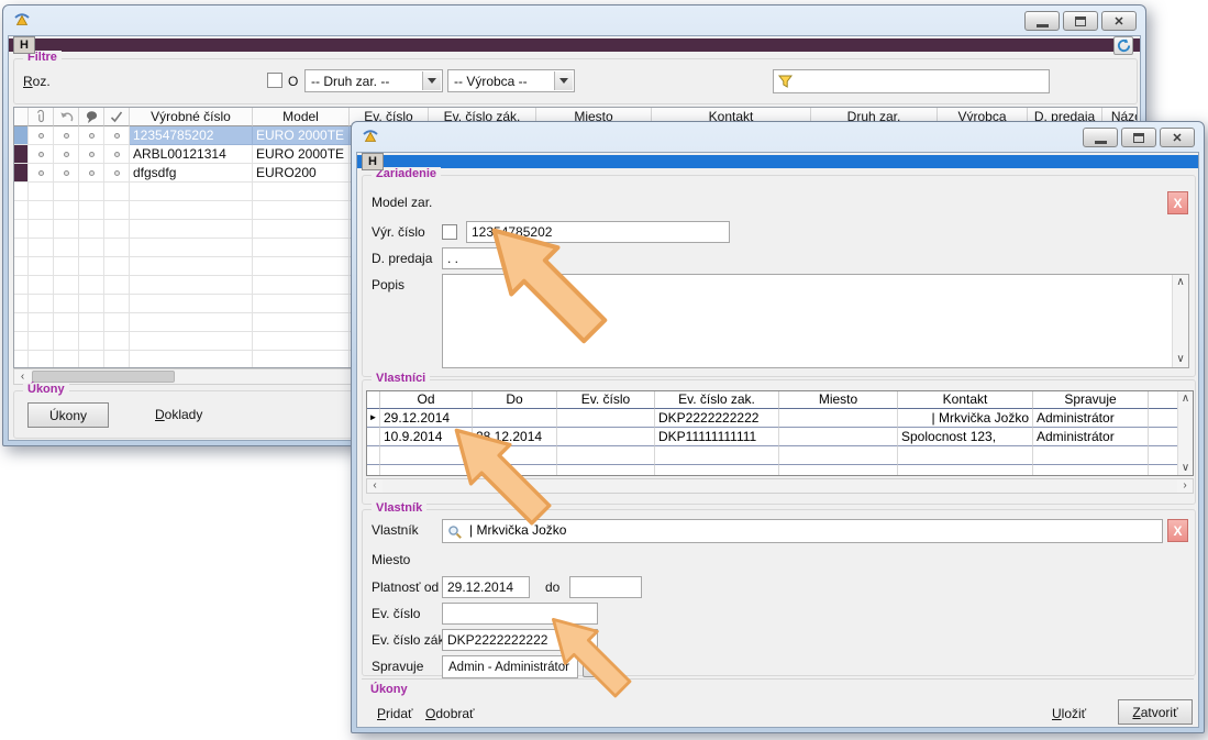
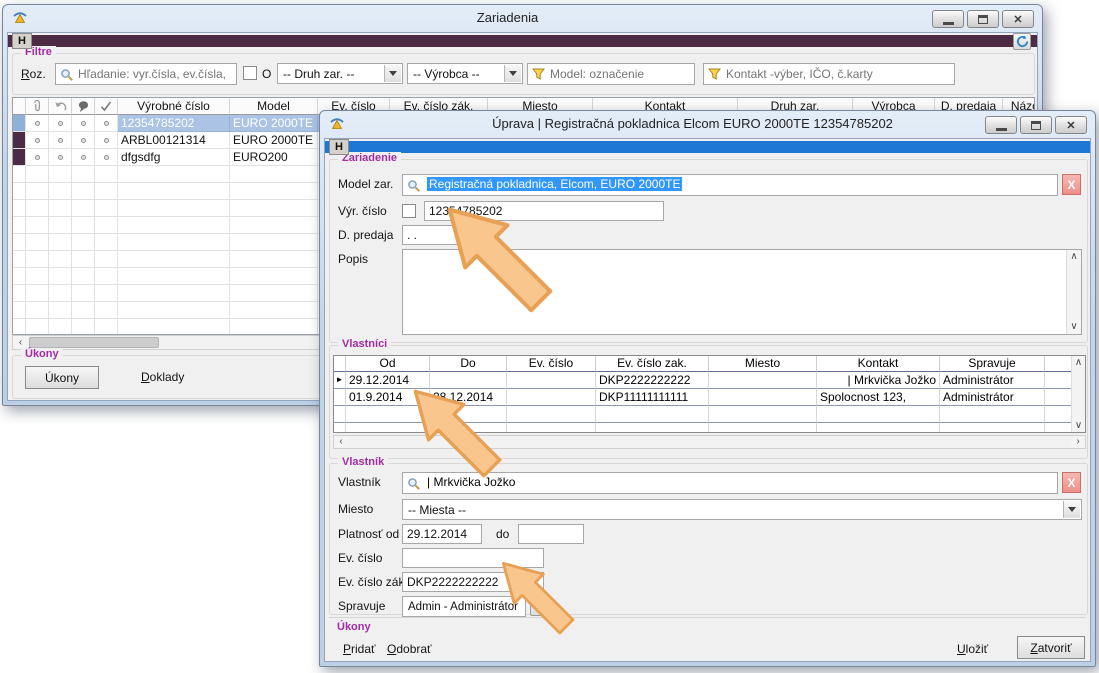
+ Zariadenia
  ✕
  H
  Filtre
  Roz.
+ Hľadanie: vyr.čísla, ev.čísla,
  O
  -- Druh zar. --
  -- Výrobca --
+ Model: označenie
+ Kontakt -výber, IČO, č.karty
  Výrobné číslo
  Model
  Ev. číslo
  Ev. číslo zák.
  Miesto
  Kontakt
  Druh zar.
  Výrobca
  D. predaja
  12354785202
  EURO 2000TE
  ARBL00121314
  EURO 2000TE
  dfgsdfg
  EURO200
  ‹
  Úkony
  Úkony
  Doklady
+ Úprava | Registračná pokladnica Elcom EURO 2000TE 12354785202
  ✕
  H
  Zariadenie
  Model zar.
+ Registračná pokladnica, Elcom, EURO 2000TE
  X
  Výr. číslo
  123785202
  D. predaja
  . .
  Popis
  ∧
  ∨
  Vlastníci
  Od
  Do
  Ev. číslo
  Ev. číslo zak.
  Miesto
  Kontakt
  Spravuje
  ►
  29.12.2014
  DKP2222222222
  | Mrkvička Jožko
  Administrátor
- 10.9.2014
+ 01.9.2014
  8.12.2014
  DKP11111111111
  Spolocnost 123,
  Administrátor
  ∧
  ∨
  ‹
  ›
  Vlastník
  Vlastník
  | Mrkvička Jožko
  X
  Miesto
+ -- Miesta --
  Platnosť od
  29.12.2014
  do
  Ev. číslo
  Ev. číslo zá
  DKP2222222222
  Spravuje
  Admin - Administrátor
  Úkony
  Pridať
  Odobrať
  Uložiť
  Zatvoriť
